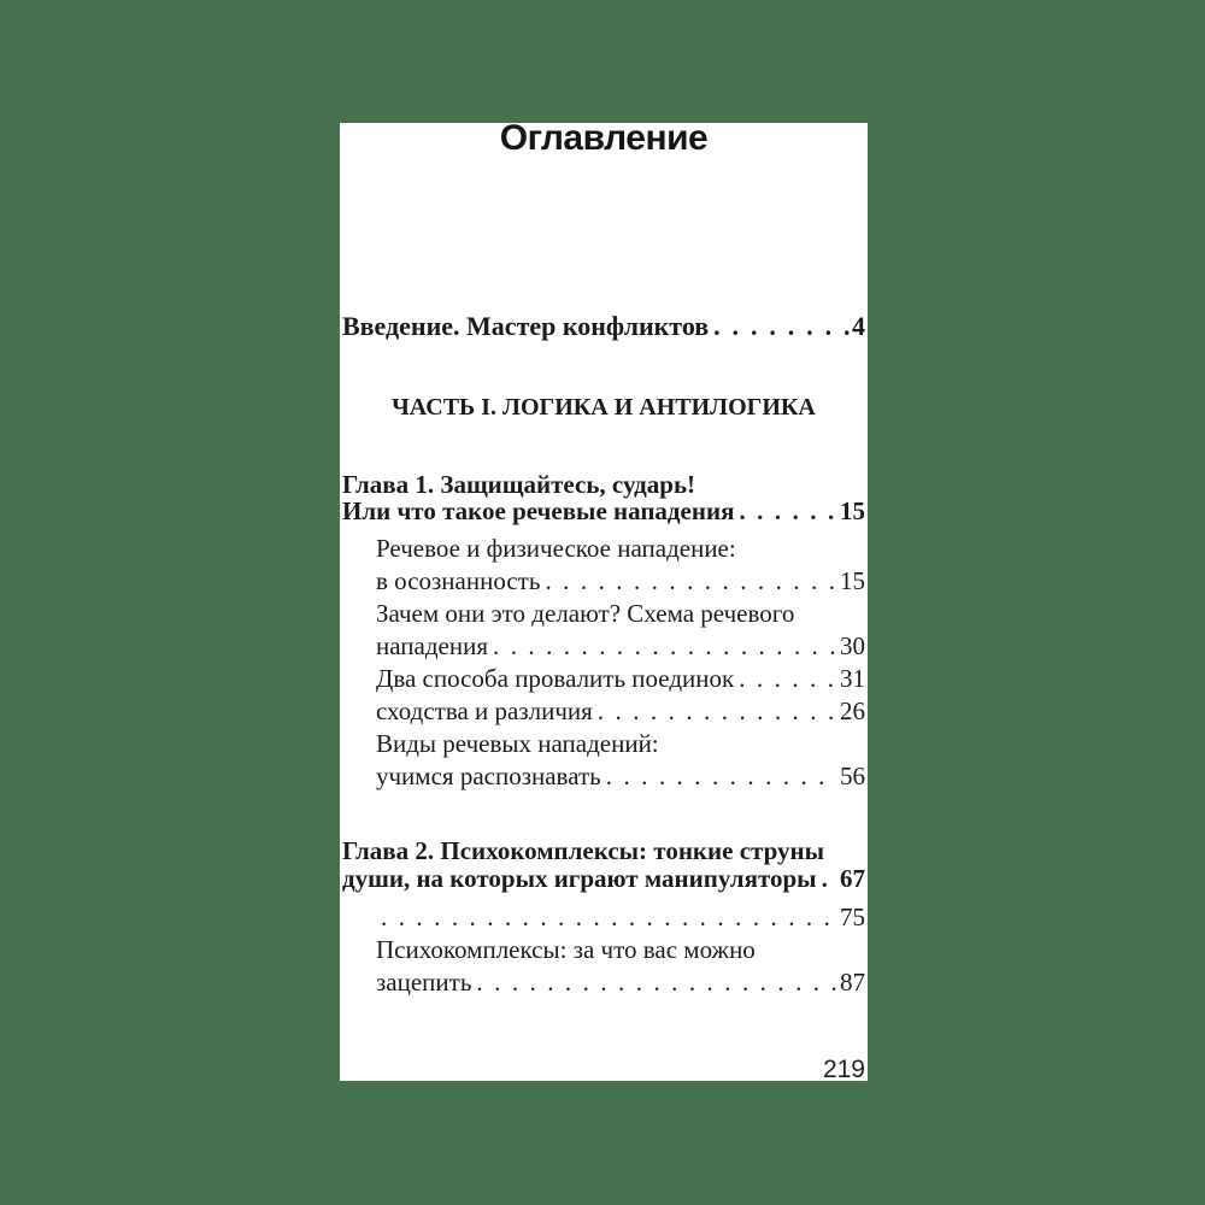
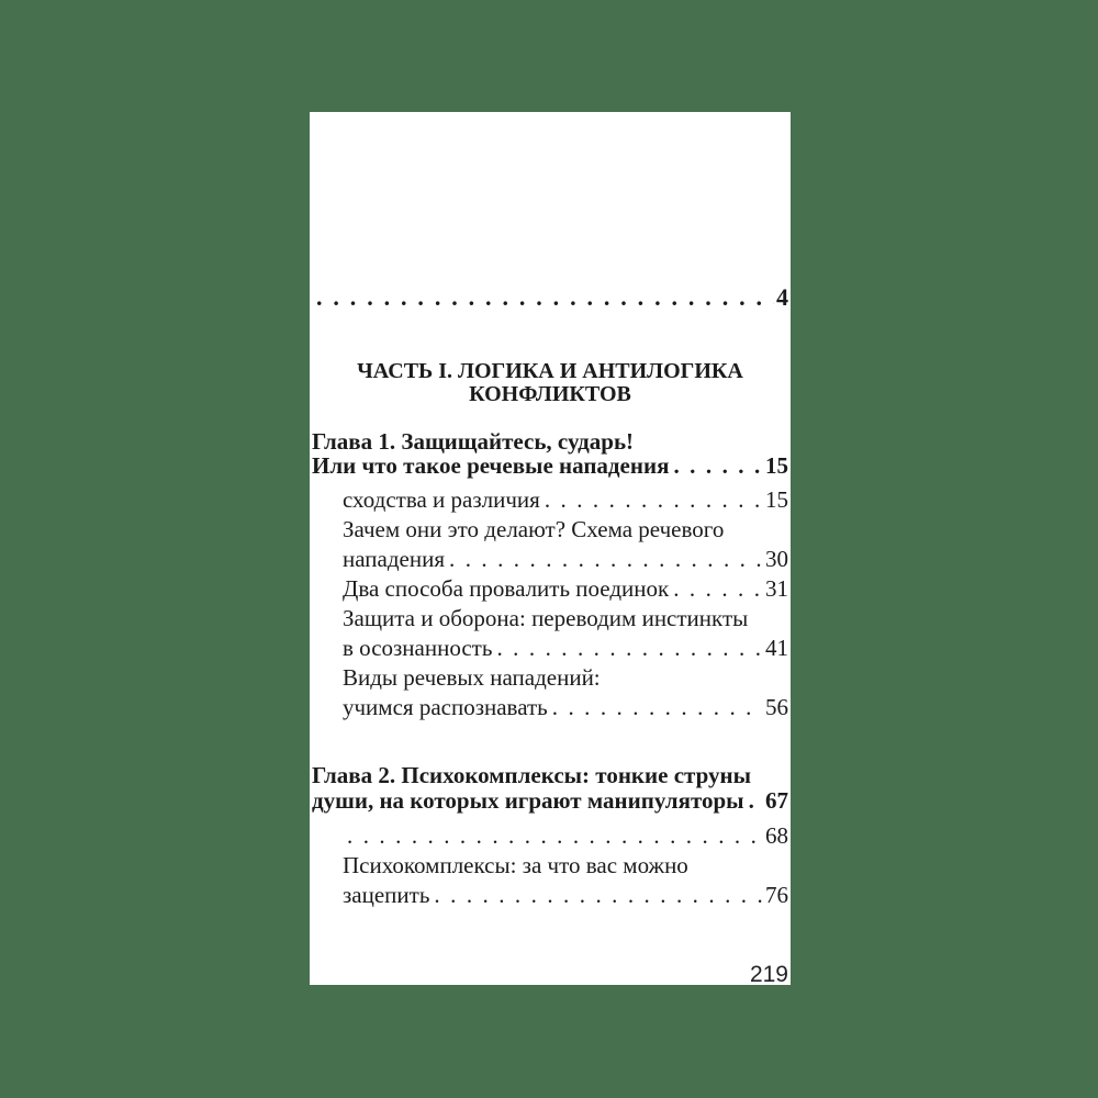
- Оглавление
- Введение. Мастер конфликтов
  4
  ЧАСТЬ I. ЛОГИКА И АНТИЛОГИКА
+ КОНФЛИКТОВ
  Глава 1. Защищайтесь, сударь!
  Или что такое речевые нападения
  15
- Речевое и физическое нападение:
- в осознанность
+ сходства и различия
  15
  Зачем они это делают? Схема речевого
  нападения
  30
  Два способа провалить поединок
  31
+ Защита и оборона: переводим инстинкты
- сходства и различия
+ в осознанность
- 26
+ 41
  Виды речевых нападений:
  учимся распознавать
  56
  Глава 2. Психокомплексы: тонкие струны
  души, на которых играют манипуляторы
  67
- 75
+ 68
  Психокомплексы: за что вас можно
  зацепить
- 87
+ 76
  219
